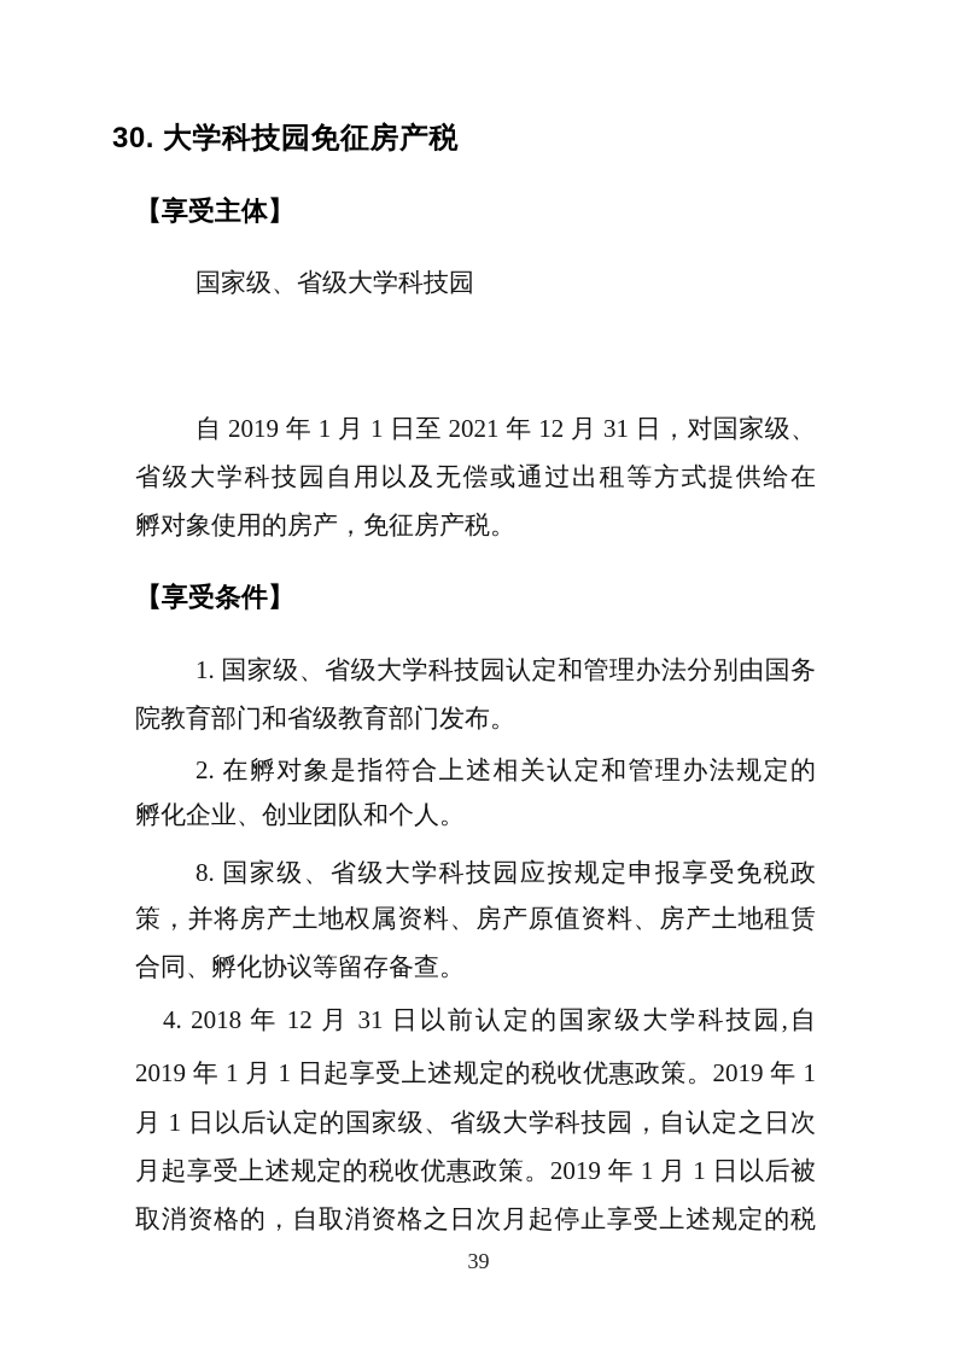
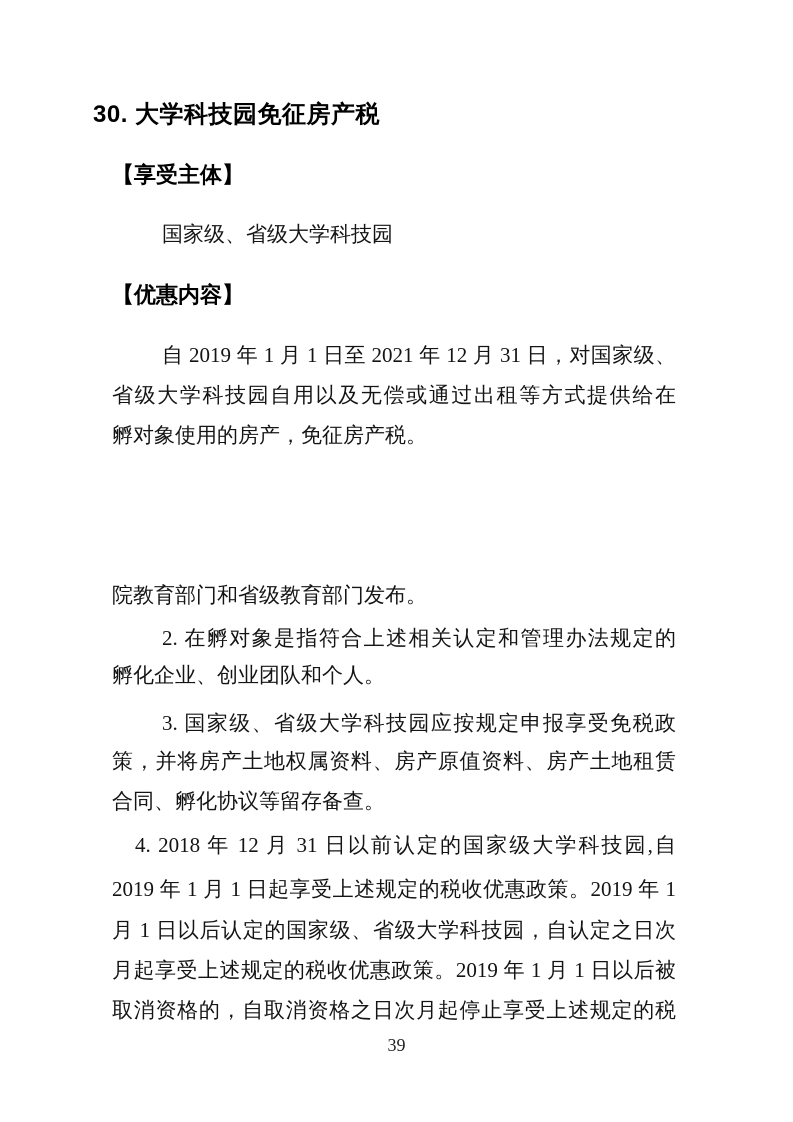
  30. 大学科技园免征房产税
  【享受主体】
  国家级、省级大学科技园
+ 【优惠内容】
  自 2019 年 1 月 1 日至 2021 年 12 月 31 日，对国家级、
  省级大学科技园自用以及无偿或通过出租等方式提供给在
  孵对象使用的房产，免征房产税。
- 【享受条件】
- 1. 国家级、省级大学科技园认定和管理办法分别由国务
  院教育部门和省级教育部门发布。
  2. 在孵对象是指符合上述相关认定和管理办法规定的
  孵化企业、创业团队和个人。
- 8. 国家级、省级大学科技园应按规定申报享受免税政
+ 3. 国家级、省级大学科技园应按规定申报享受免税政
  策，并将房产土地权属资料、房产原值资料、房产土地租赁
  合同、孵化协议等留存备查。
  4. 2018 年 12 月 31 日以前认定的国家级大学科技园,自
  2019 年 1 月 1 日起享受上述规定的税收优惠政策。2019 年 1
  月 1 日以后认定的国家级、省级大学科技园，自认定之日次
  月起享受上述规定的税收优惠政策。2019 年 1 月 1 日以后被
  取消资格的，自取消资格之日次月起停止享受上述规定的税
  39
